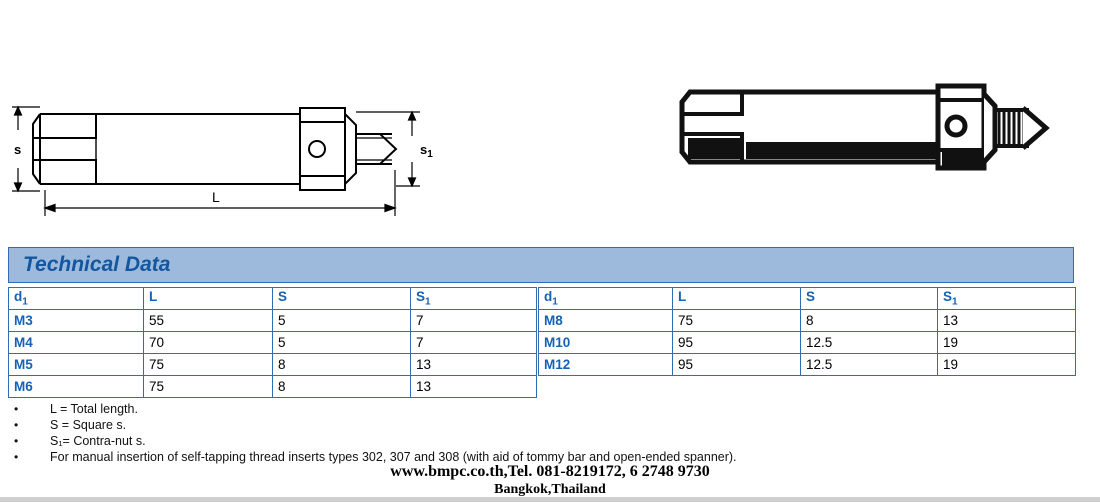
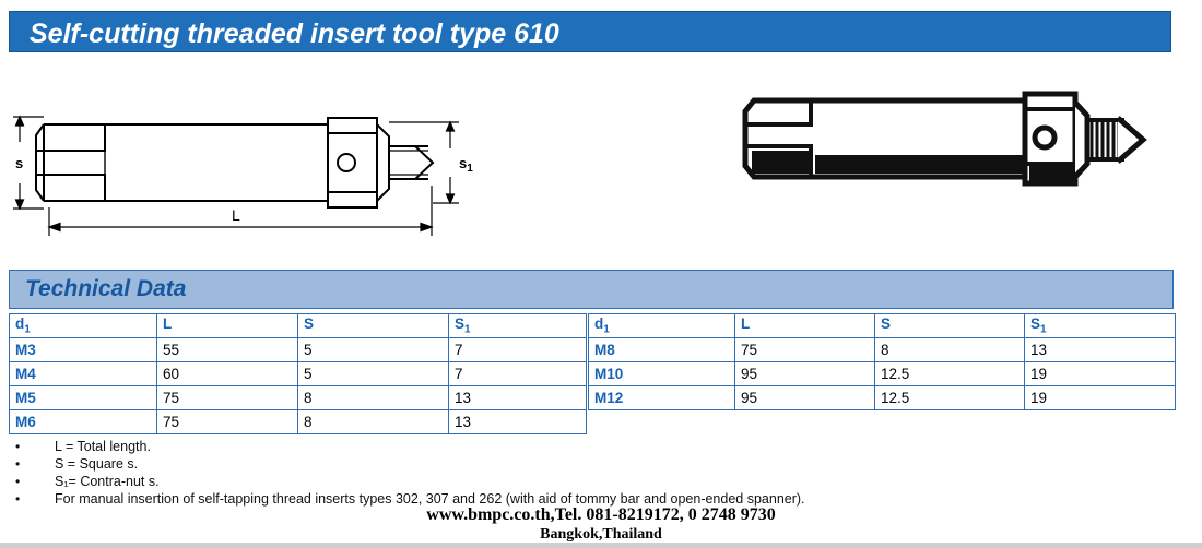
+ Self-cutting threaded insert tool type 610
  s
  L
  s1
  Technical Data
  d1	L	S	S1
  M3	55	5	7
- M4	70	5	7
+ M4	60	5	7
  M5	75	8	13
  M6	75	8	13
  d1	L	S	S1
  M8	75	8	13
  M10	95	12.5	19
  M12	95	12.5	19
  •
  L = Total length.
  •
  S = Square s.
  •
  S₁= Contra-nut s.
  •
- For manual insertion of self-tapping thread inserts types 302, 307 and 308 (with aid of tommy bar and open-ended spanner).
+ For manual insertion of self-tapping thread inserts types 302, 307 and 262 (with aid of tommy bar and open-ended spanner).
- www.bmpc.co.th,Tel. 081-8219172, 6 2748 9730
+ www.bmpc.co.th,Tel. 081-8219172, 0 2748 9730
  Bangkok,Thailand
